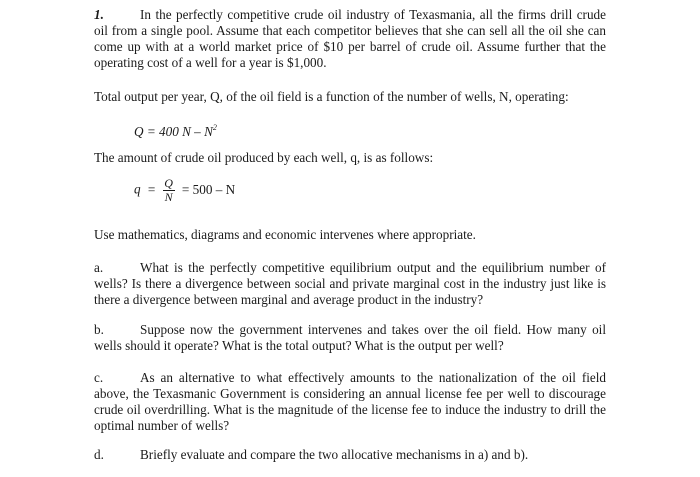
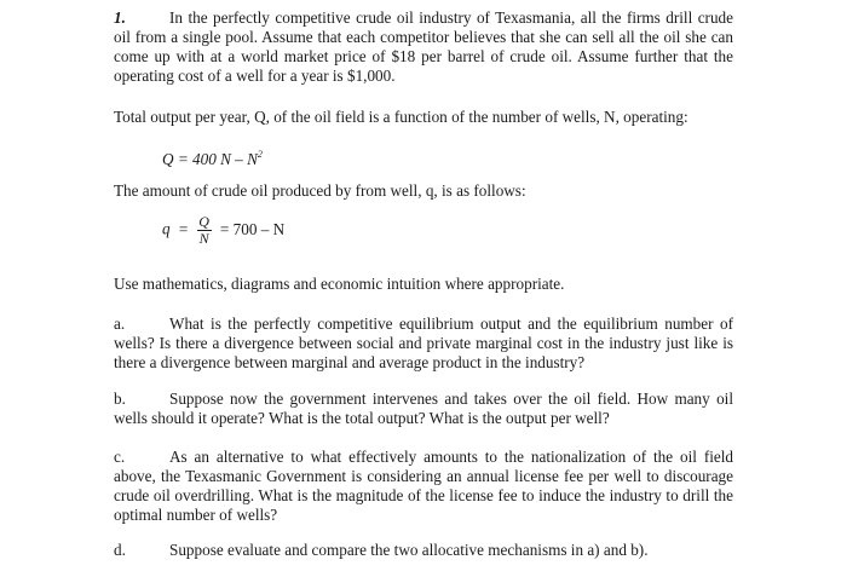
- 1. In the perfectly competitive crude oil industry of Texasmania, all the firms drill crude oil from a single pool. Assume that each competitor believes that she can sell all the oil she can come up with at a world market price of $10 per barrel of crude oil. Assume further that the operating cost of a well for a year is $1,000.
+ 1. In the perfectly competitive crude oil industry of Texasmania, all the firms drill crude oil from a single pool. Assume that each competitor believes that she can sell all the oil she can come up with at a world market price of $18 per barrel of crude oil. Assume further that the operating cost of a well for a year is $1,000.
  Total output per year, Q, of the oil field is a function of the number of wells, N, operating:
  Q = 400 N – N2
- The amount of crude oil produced by each well, q, is as follows:
+ The amount of crude oil produced by from well, q, is as follows:
  q =
  Q
  N
- = 500 – N
+ = 700 – N
- Use mathematics, diagrams and economic intervenes where appropriate.
+ Use mathematics, diagrams and economic intuition where appropriate.
  a. What is the perfectly competitive equilibrium output and the equilibrium number of wells? Is there a divergence between social and private marginal cost in the industry just like is there a divergence between marginal and average product in the industry?
  b. Suppose now the government intervenes and takes over the oil field. How many oil wells should it operate? What is the total output? What is the output per well?
  c. As an alternative to what effectively amounts to the nationalization of the oil field above, the Texasmanic Government is considering an annual license fee per well to discourage crude oil overdrilling. What is the magnitude of the license fee to induce the industry to drill the optimal number of wells?
- d. Briefly evaluate and compare the two allocative mechanisms in a) and b).
+ d. Suppose evaluate and compare the two allocative mechanisms in a) and b).
